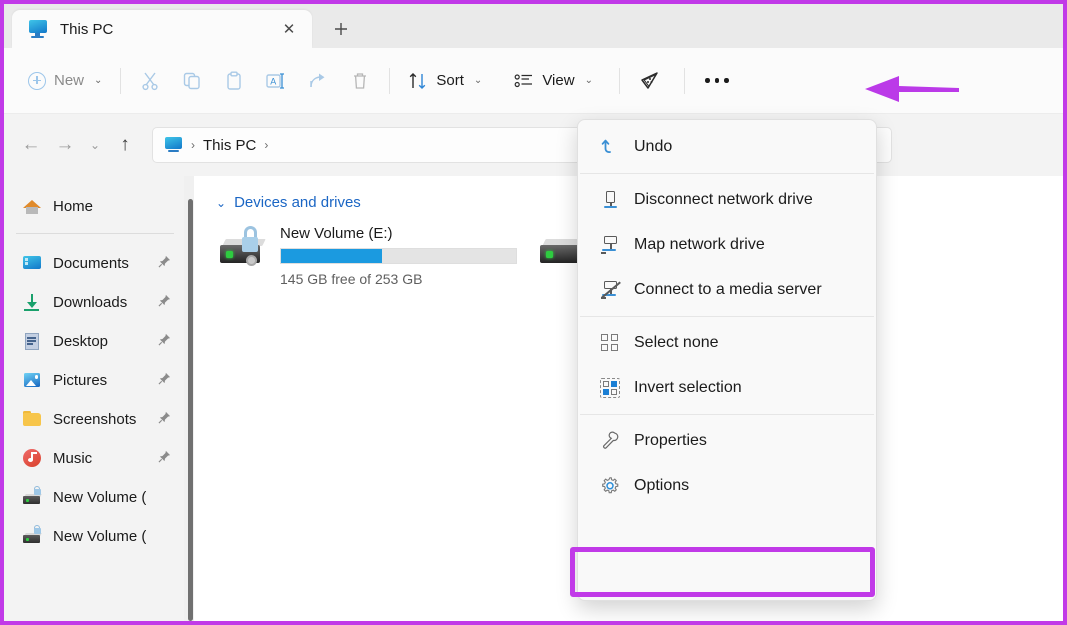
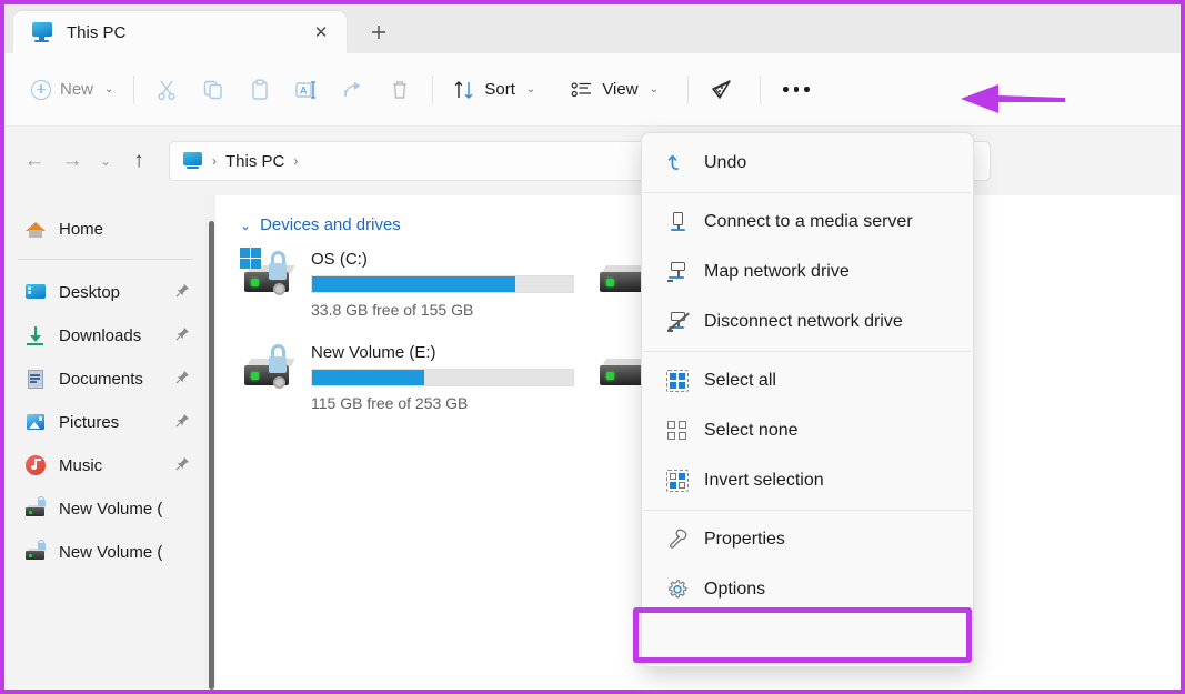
  This PC
  ✕
  New
  ⌄
  A
  Sort
  ⌄
  View
  ⌄
  ←
  →
  ⌄
  ↑
  ›
  This PC
  ›
  Home
- Documents
+ Desktop
  Downloads
- Desktop
+ Documents
  Pictures
- Screenshots
  Music
  New Volume (
  New Volume (
  ⌄
  Devices and drives
+ OS (C:)
+ 33.8 GB free of 155 GB
  New Volume (E:)
- 145 GB free of 253 GB
+ 115 GB free of 253 GB
  Undo
- Disconnect network drive
+ Connect to a media server
  Map network drive
- Connect to a media server
+ Disconnect network drive
+ Select all
  Select none
  Invert selection
  Properties
  Options
